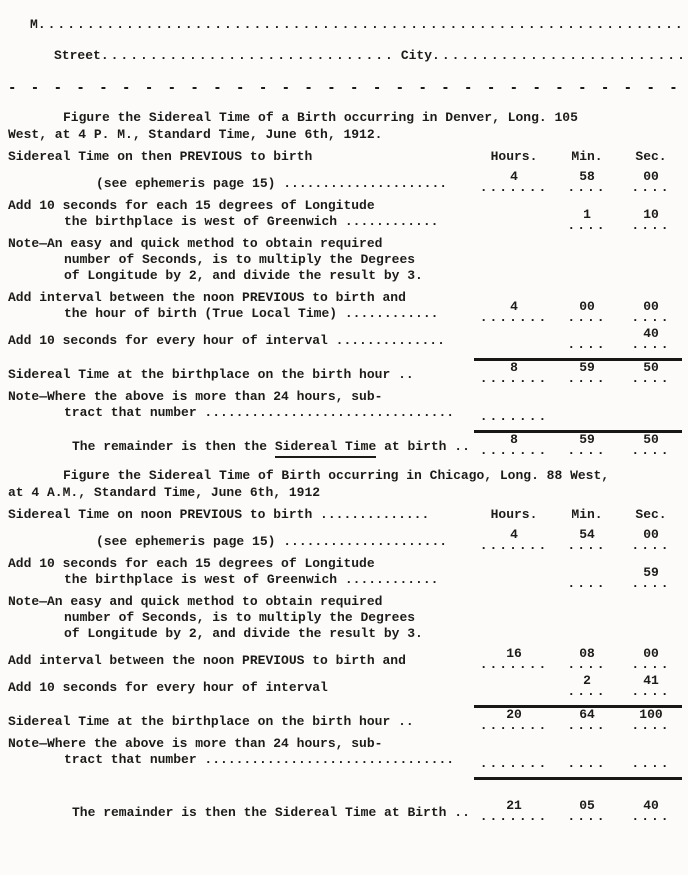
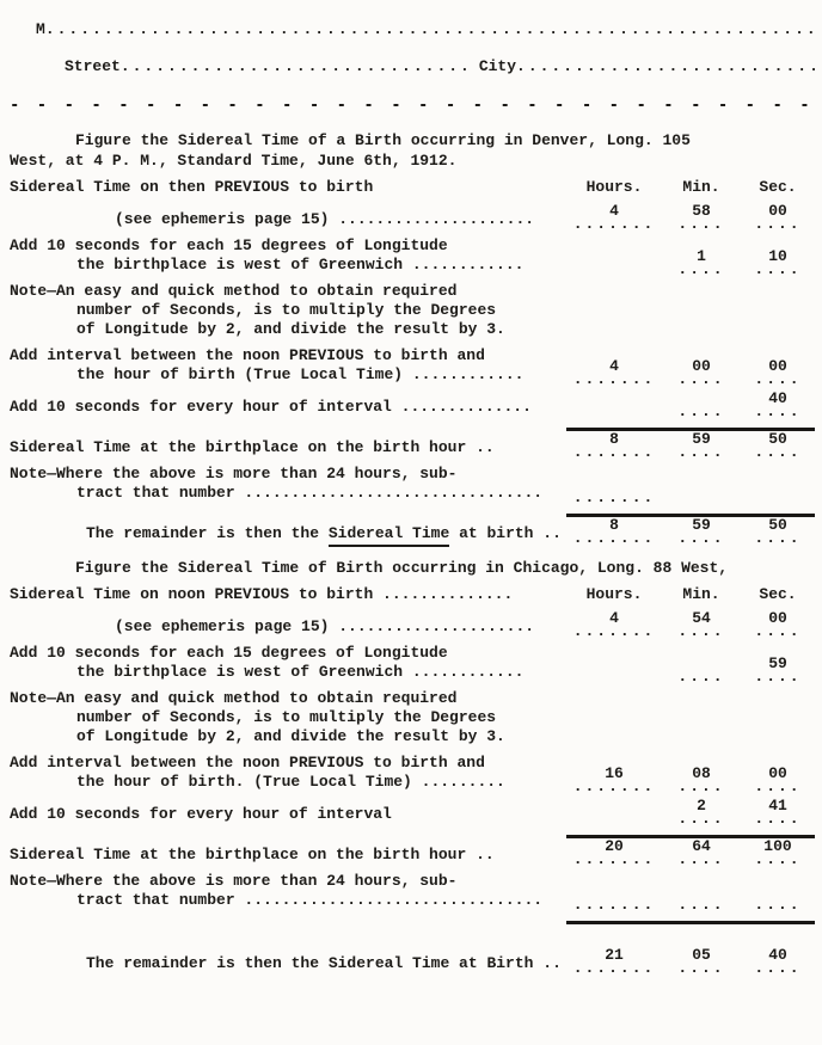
  M
  Street
  City
  Figure the Sidereal Time of a Birth occurring in Denver, Long. 105
  West, at 4 P. M., Standard Time, June 6th, 1912.
  Sidereal Time on then PREVIOUS to birth
  Hours.
  Min.
  Sec.
  (see ephemeris page 15) .....................
  4
  .......
  58
  ....
  00
  ....
  Add 10 seconds for each 15 degrees of Longitude
  the birthplace is west of Greenwich ............
  1
  ....
  10
  ....
  Note—An easy and quick method to obtain required
  number of Seconds, is to multiply the Degrees
  of Longitude by 2, and divide the result by 3.
  Add interval between the noon PREVIOUS to birth and
  the hour of birth (True Local Time) ............
  4
  .......
  00
  ....
  00
  ....
  Add 10 seconds for every hour of interval ..............
  ....
  40
  ....
  Sidereal Time at the birthplace on the birth hour ..
  8
  .......
  59
  ....
  50
  ....
  Note—Where the above is more than 24 hours, sub-
  tract that number ................................
  .......
  The remainder is then the Sidereal Time at birth ..
  8
  .......
  59
  ....
  50
  ....
  Figure the Sidereal Time of Birth occurring in Chicago, Long. 88 West,
- at 4 A.M., Standard Time, June 6th, 1912
  Sidereal Time on noon PREVIOUS to birth ..............
  Hours.
  Min.
  Sec.
  (see ephemeris page 15) .....................
  4
  .......
  54
  ....
  00
  ....
  Add 10 seconds for each 15 degrees of Longitude
  the birthplace is west of Greenwich ............
  ....
  59
  ....
  Note—An easy and quick method to obtain required
  number of Seconds, is to multiply the Degrees
  of Longitude by 2, and divide the result by 3.
  Add interval between the noon PREVIOUS to birth and
+ the hour of birth. (True Local Time) .........
  16
  .......
  08
  ....
  00
  ....
  Add 10 seconds for every hour of interval
  2
  ....
  41
  ....
  Sidereal Time at the birthplace on the birth hour ..
  20
  .......
  64
  ....
  100
  ....
  Note—Where the above is more than 24 hours, sub-
  tract that number ................................
  .......
  ....
  ....
  The remainder is then the Sidereal Time at Birth ..
  21
  .......
  05
  ....
  40
  ....
